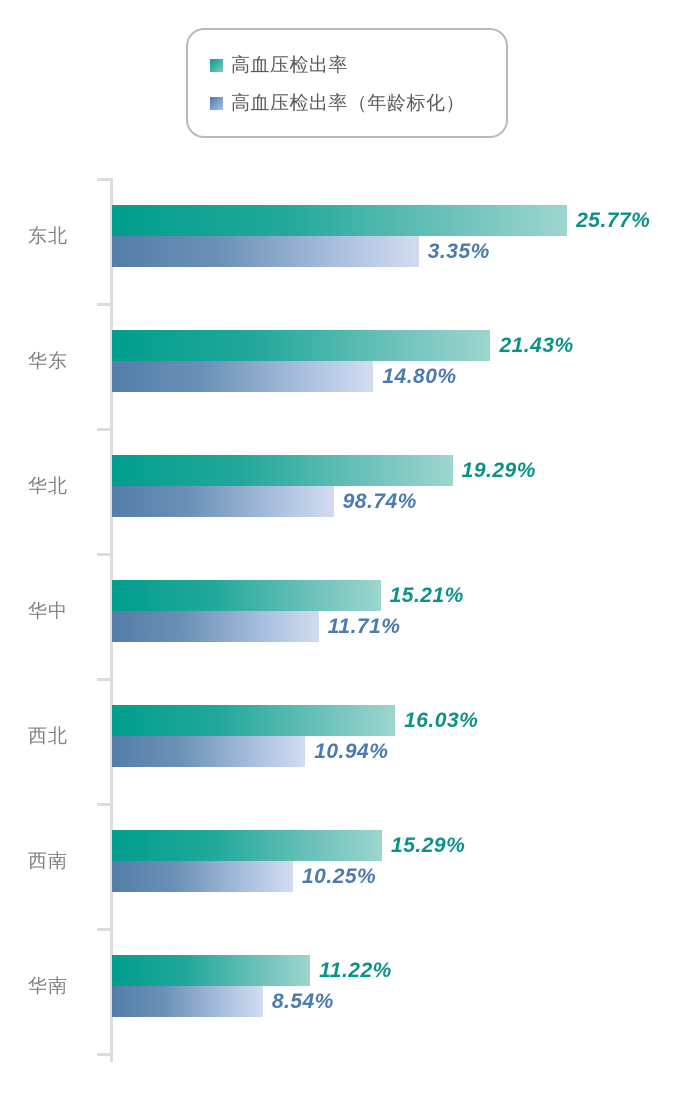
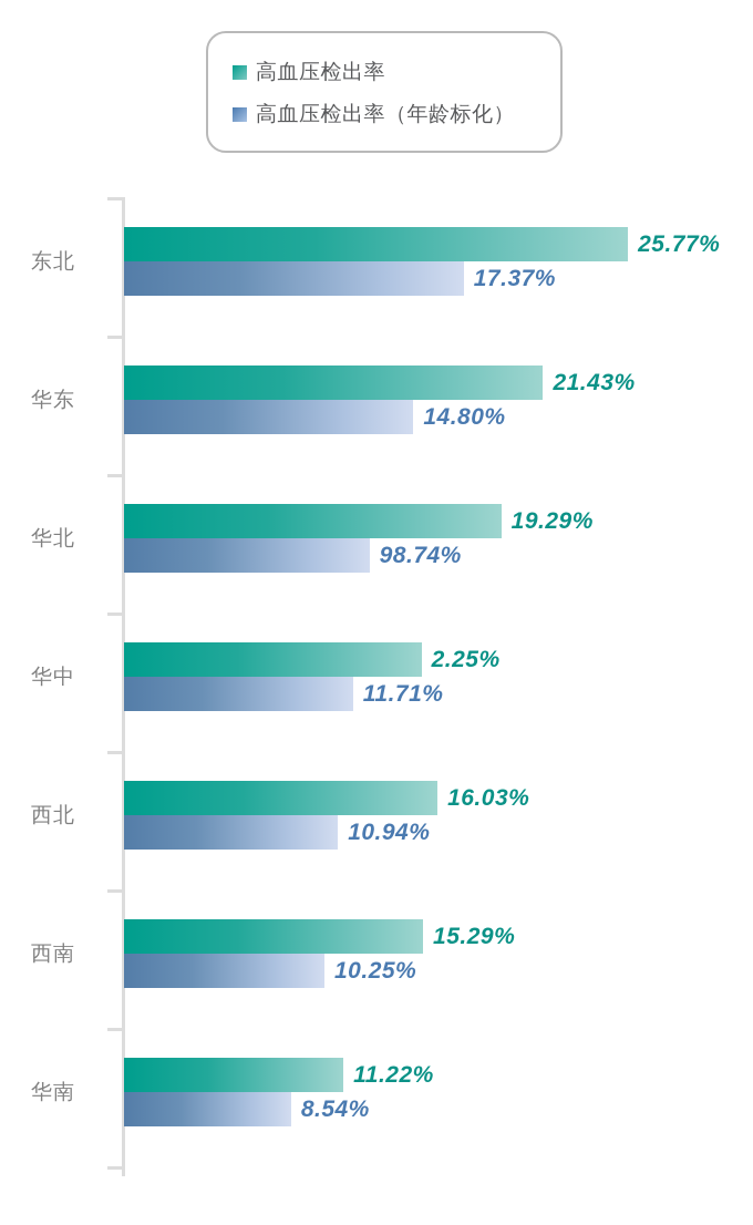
  高血压检出率
  高血压检出率（年龄标化）
  东北
  25.77%
- 3.35%
+ 17.37%
  华东
  21.43%
  14.80%
  华北
  19.29%
  98.74%
  华中
- 15.21%
+ 2.25%
  11.71%
  西北
  16.03%
  10.94%
  西南
  15.29%
  10.25%
  华南
  11.22%
  8.54%
